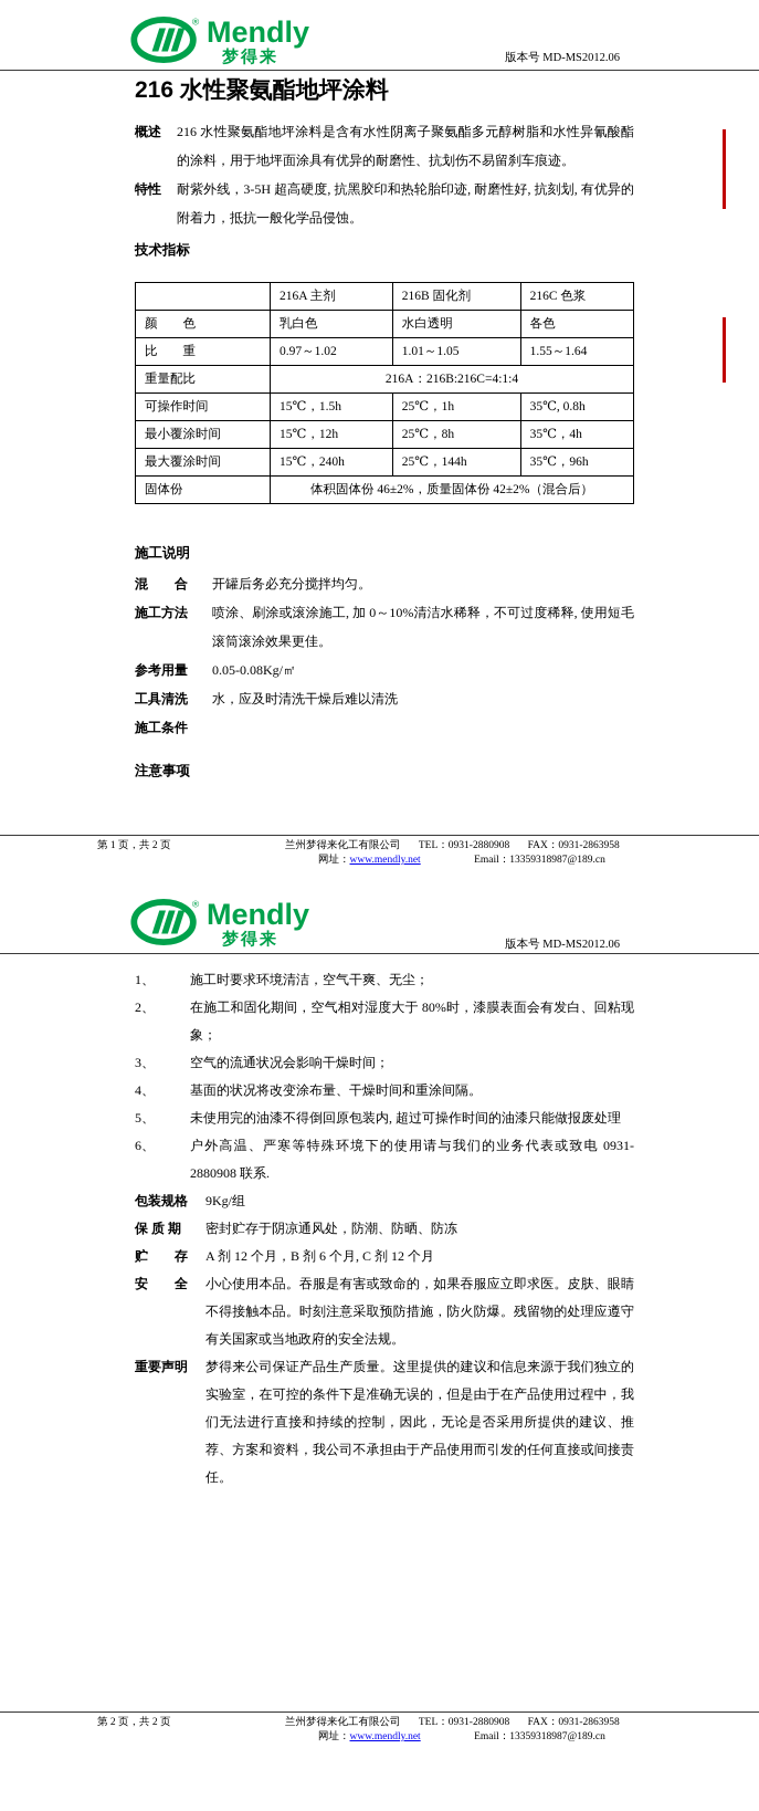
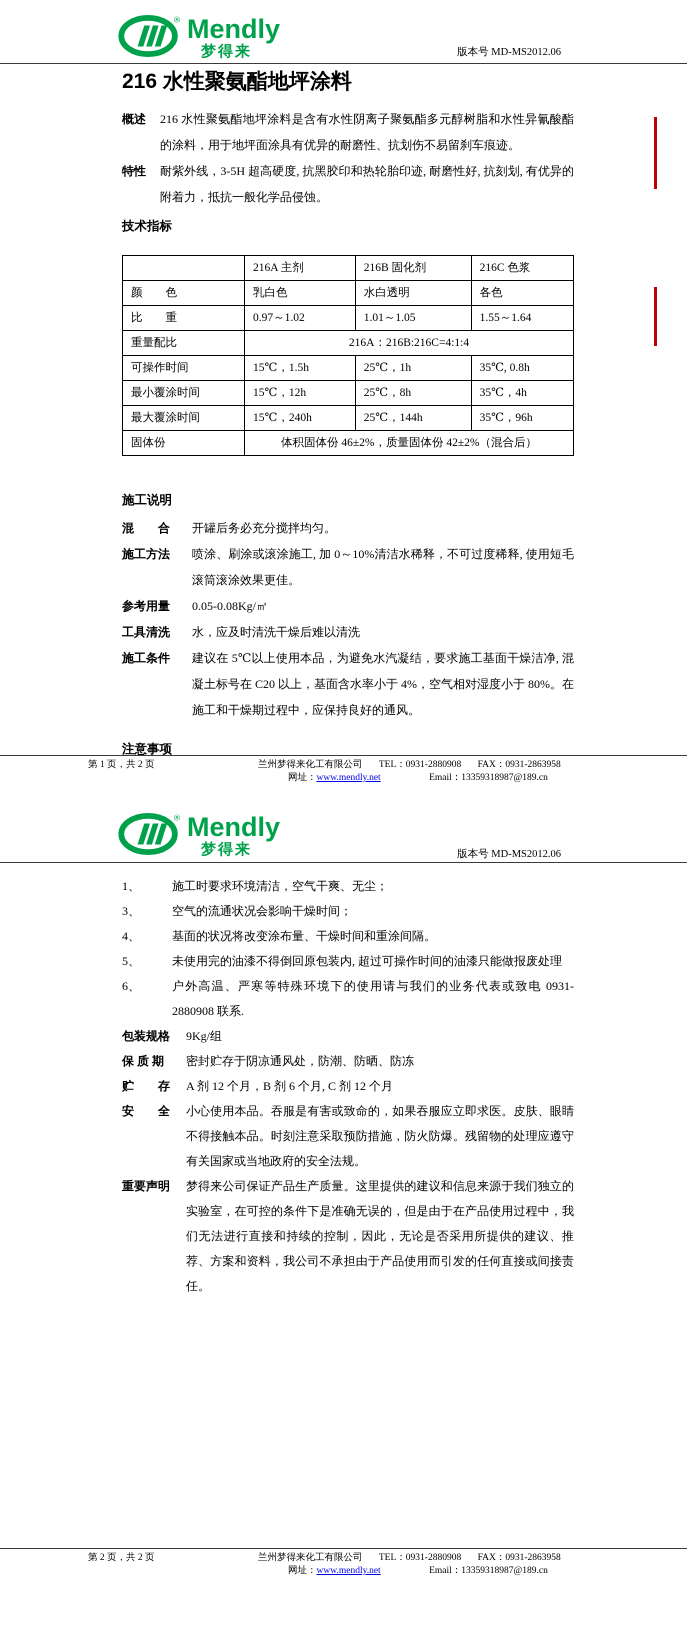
  ®
  Mendly
  梦得来
  版本号 MD-MS2012.06
  216 水性聚氨酯地坪涂料
  概述
  216 水性聚氨酯地坪涂料是含有水性阴离子聚氨酯多元醇树脂和水性异氰酸酯的涂料，用于地坪面涂具有优异的耐磨性、抗划伤不易留刹车痕迹。
  特性
  耐紫外线，3-5H 超高硬度, 抗黑胶印和热轮胎印迹, 耐磨性好, 抗刻划, 有优异的附着力，抵抗一般化学品侵蚀。
  技术指标
  	216A 主剂	216B 固化剂	216C 色浆
  颜 色	乳白色	水白透明	各色
  比 重	0.97～1.02	1.01～1.05	1.55～1.64
  重量配比	216A：216B:216C=4:1:4
  可操作时间	15℃，1.5h	25℃，1h	35℃, 0.8h
  最小覆涂时间	15℃，12h	25℃，8h	35℃，4h
  最大覆涂时间	15℃，240h	25℃，144h	35℃，96h
  固体份	体积固体份 46±2%，质量固体份 42±2%（混合后）
  施工说明
  混 合
  开罐后务必充分搅拌均匀。
  施工方法
  喷涂、刷涂或滚涂施工, 加 0～10%清洁水稀释，不可过度稀释, 使用短毛滚筒滚涂效果更佳。
  参考用量
  0.05-0.08Kg/㎡
  工具清洗
  水，应及时清洗干燥后难以清洗
  施工条件
+ 建议在 5℃以上使用本品，为避免水汽凝结，要求施工基面干燥洁净, 混凝土标号在 C20 以上，基面含水率小于 4%，空气相对湿度小于 80%。在施工和干燥期过程中，应保持良好的通风。
  注意事项
  第 1 页，共 2 页
  兰州梦得来化工有限公司 TEL：0931-2880908 FAX：0931-2863958
  网址：www.mendly.net Email：13359318987@189.cn
  ®
  Mendly
  梦得来
  版本号 MD-MS2012.06
  1、
  施工时要求环境清洁，空气干爽、无尘；
- 2、
- 在施工和固化期间，空气相对湿度大于 80%时，漆膜表面会有发白、回粘现象；
  3、
  空气的流通状况会影响干燥时间；
  4、
  基面的状况将改变涂布量、干燥时间和重涂间隔。
  5、
  未使用完的油漆不得倒回原包装内, 超过可操作时间的油漆只能做报废处理
  6、
  户外高温、严寒等特殊环境下的使用请与我们的业务代表或致电 0931-2880908 联系.
  包装规格
  9Kg/组
  保 质 期
  密封贮存于阴凉通风处，防潮、防晒、防冻
  贮 存
  A 剂 12 个月，B 剂 6 个月, C 剂 12 个月
  安 全
  小心使用本品。吞服是有害或致命的，如果吞服应立即求医。皮肤、眼睛不得接触本品。时刻注意采取预防措施，防火防爆。残留物的处理应遵守有关国家或当地政府的安全法规。
  重要声明
  梦得来公司保证产品生产质量。这里提供的建议和信息来源于我们独立的实验室，在可控的条件下是准确无误的，但是由于在产品使用过程中，我们无法进行直接和持续的控制，因此，无论是否采用所提供的建议、推荐、方案和资料，我公司不承担由于产品使用而引发的任何直接或间接责任。
  第 2 页，共 2 页
  兰州梦得来化工有限公司 TEL：0931-2880908 FAX：0931-2863958
  网址：www.mendly.net Email：13359318987@189.cn
